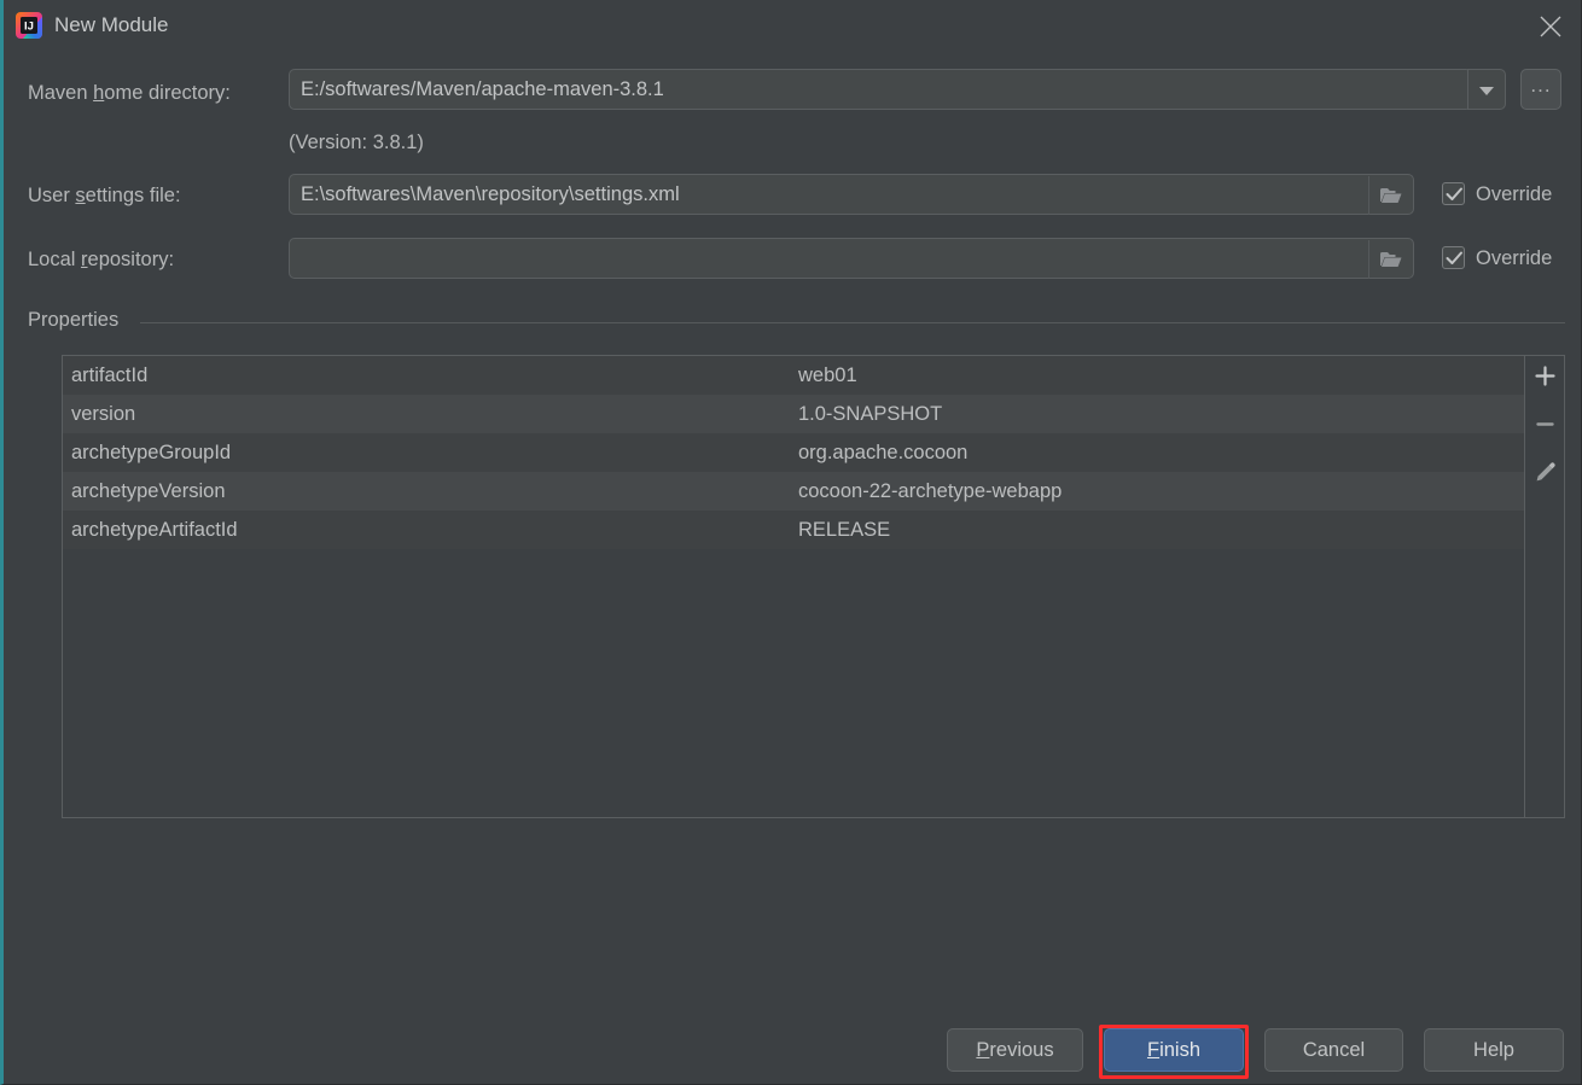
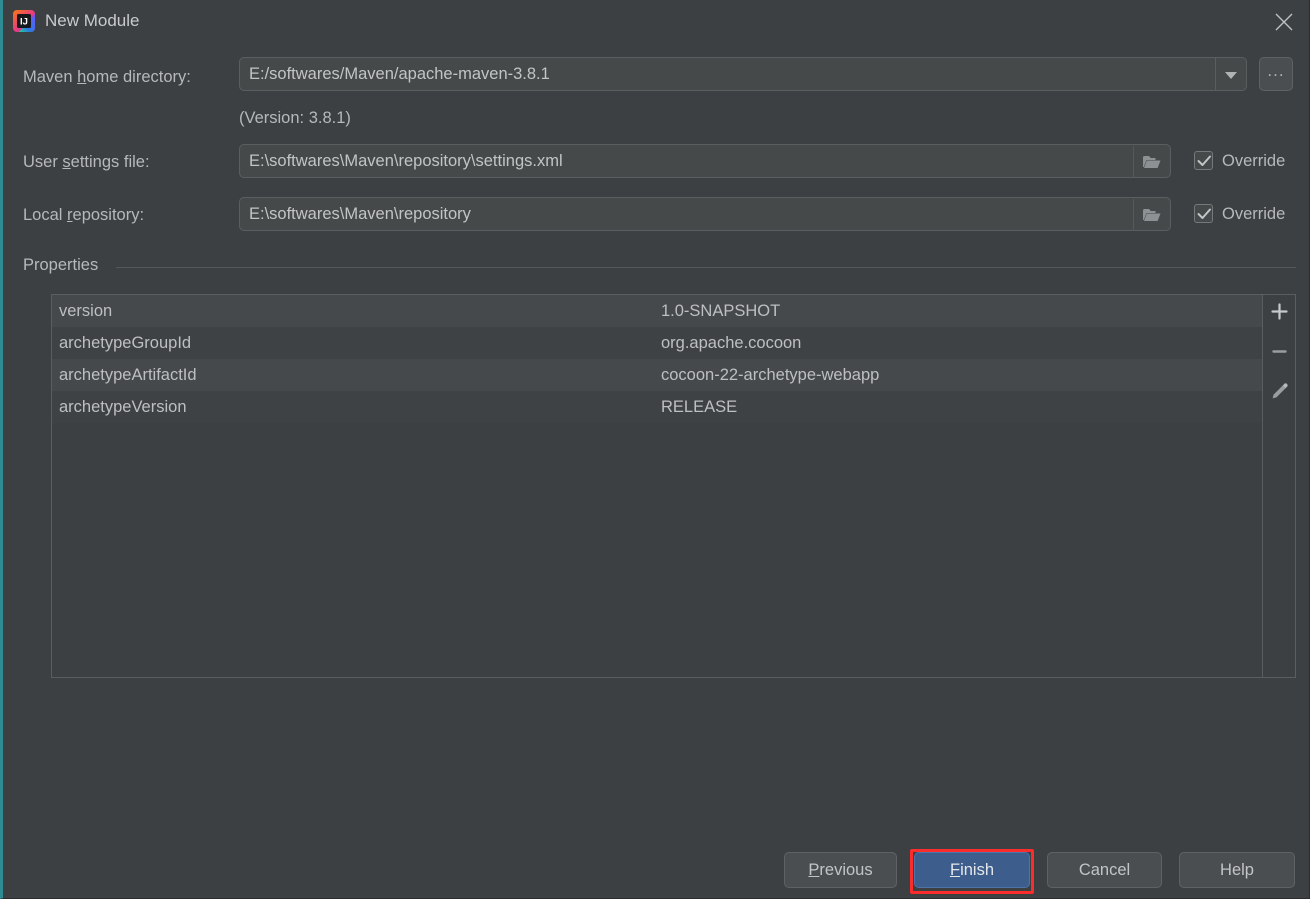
  IJ
  New Module
  Maven home directory:
  E:/softwares/Maven/apache-maven-3.8.1
  ...
  (Version: 3.8.1)
  User settings file:
  E:\softwares\Maven\repository\settings.xml
  Override
  Local repository:
+ E:\softwares\Maven\repository
  Override
  Properties
- artifactId
- web01
  version
  1.0-SNAPSHOT
  archetypeGroupId
  org.apache.cocoon
- archetypeVersion
+ archetypeArtifactId
  cocoon-22-archetype-webapp
- archetypeArtifactId
+ archetypeVersion
  RELEASE
  Previous
  Finish
  Cancel
  Help
